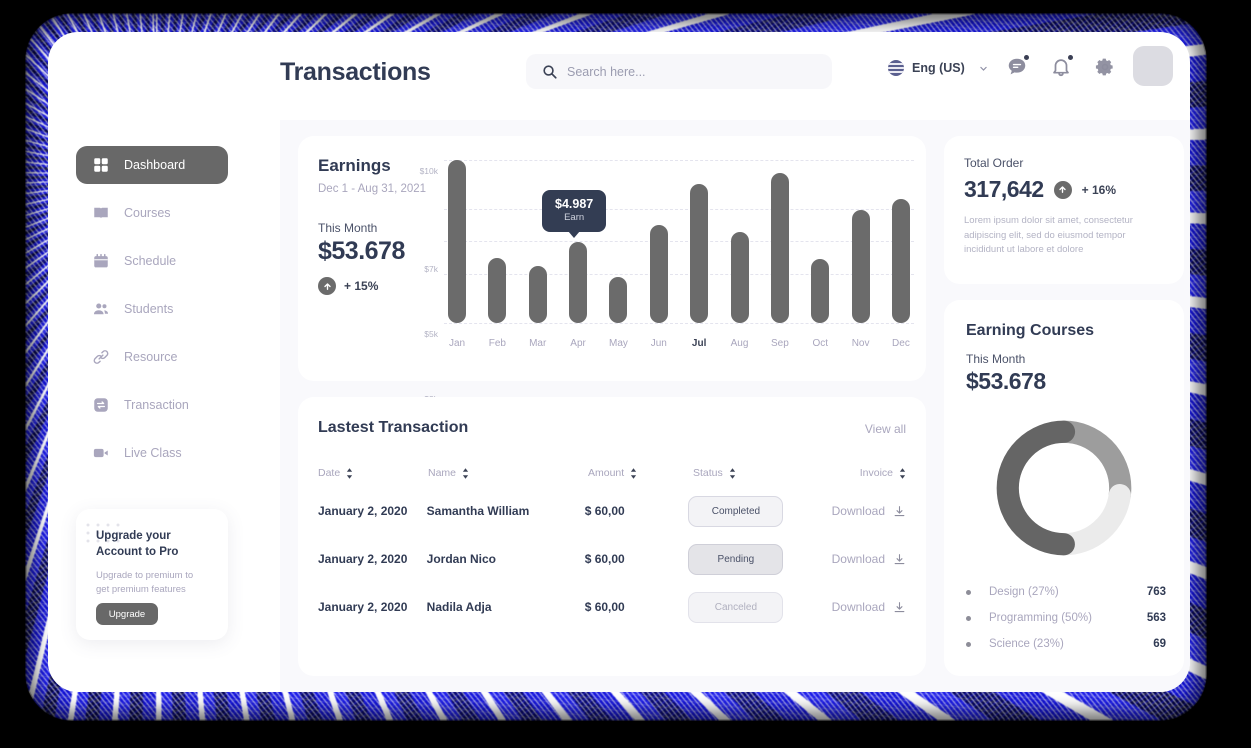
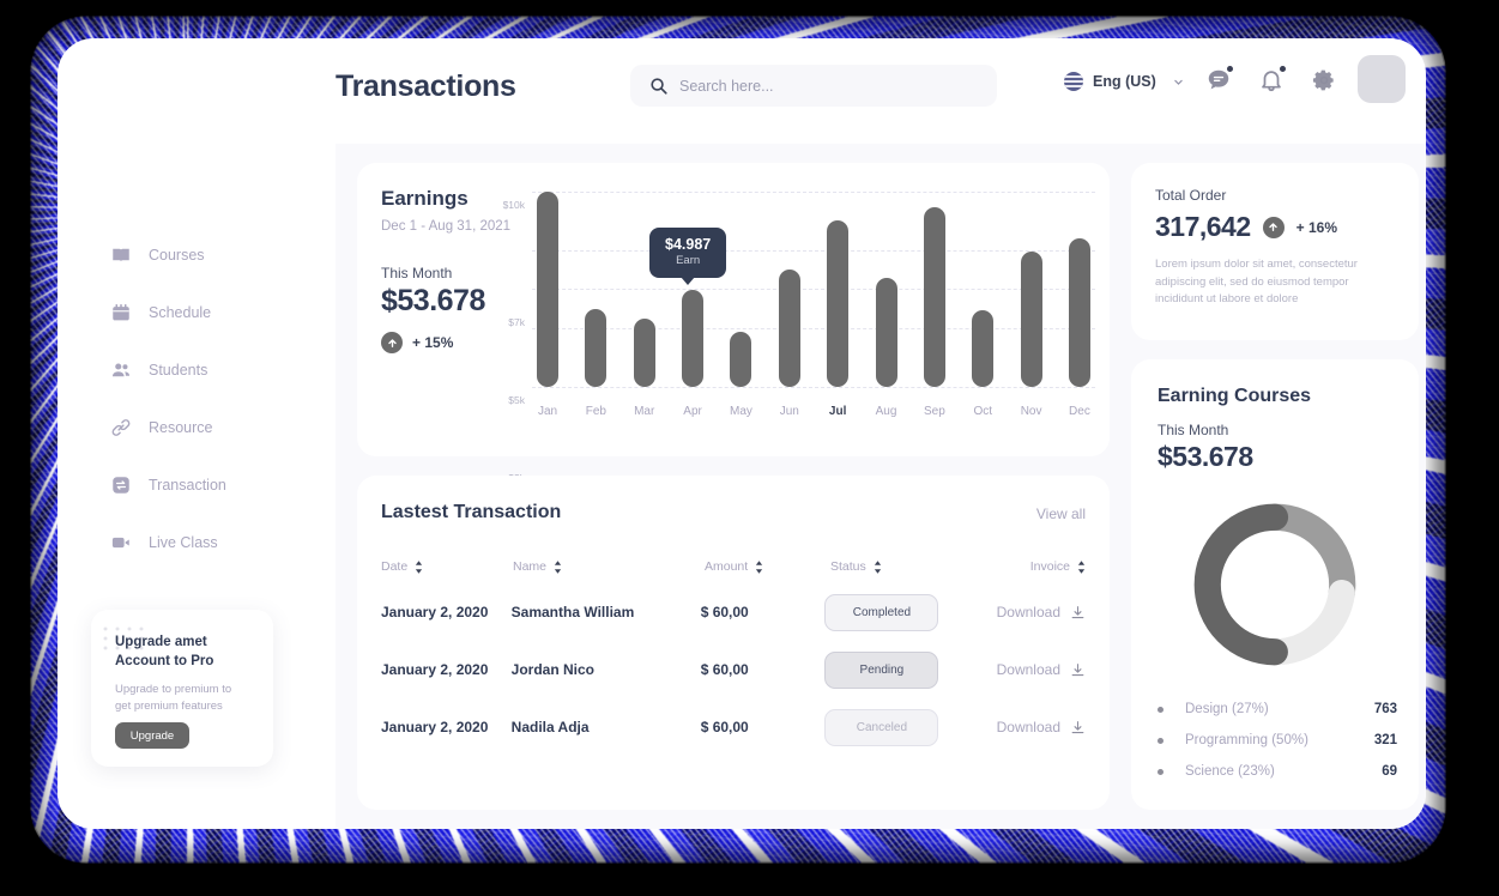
  Transactions
  Search here...
  Eng (US)
- Dashboard
  Courses
  Schedule
  Students
  Resource
  Transaction
  Live Class
- Upgrade your Account to Pro
+ Upgrade amet Account to Pro
  Upgrade to premium to get premium features
  Upgrade
  Earnings
  Dec 1 - Aug 31, 2021
  This Month
  $53.678
  + 15%
  $10k
  $7k
  $5k
  Jan
  Feb
  Mar
  Apr
  May
  Jun
  Jul
  Aug
  Sep
  Oct
  Nov
  Dec
  $4.987
  Earn
  Lastest Transaction
  View all
  Date
  Name
  Amount
  Status
  Invoice
  January 2, 2020
  Samantha William
  $ 60,00
  Completed
  Download
  January 2, 2020
  Jordan Nico
  $ 60,00
  Pending
  Download
  January 2, 2020
  Nadila Adja
  $ 60,00
  Canceled
  Download
  Total Order
  317,642
  + 16%
  Lorem ipsum dolor sit amet, consectetur adipiscing elit, sed do eiusmod tempor incididunt ut labore et dolore
  Earning Courses
  This Month
  $53.678
  Design (27%)
  763
  Programming (50%)
- 563
+ 321
  Science (23%)
  69
